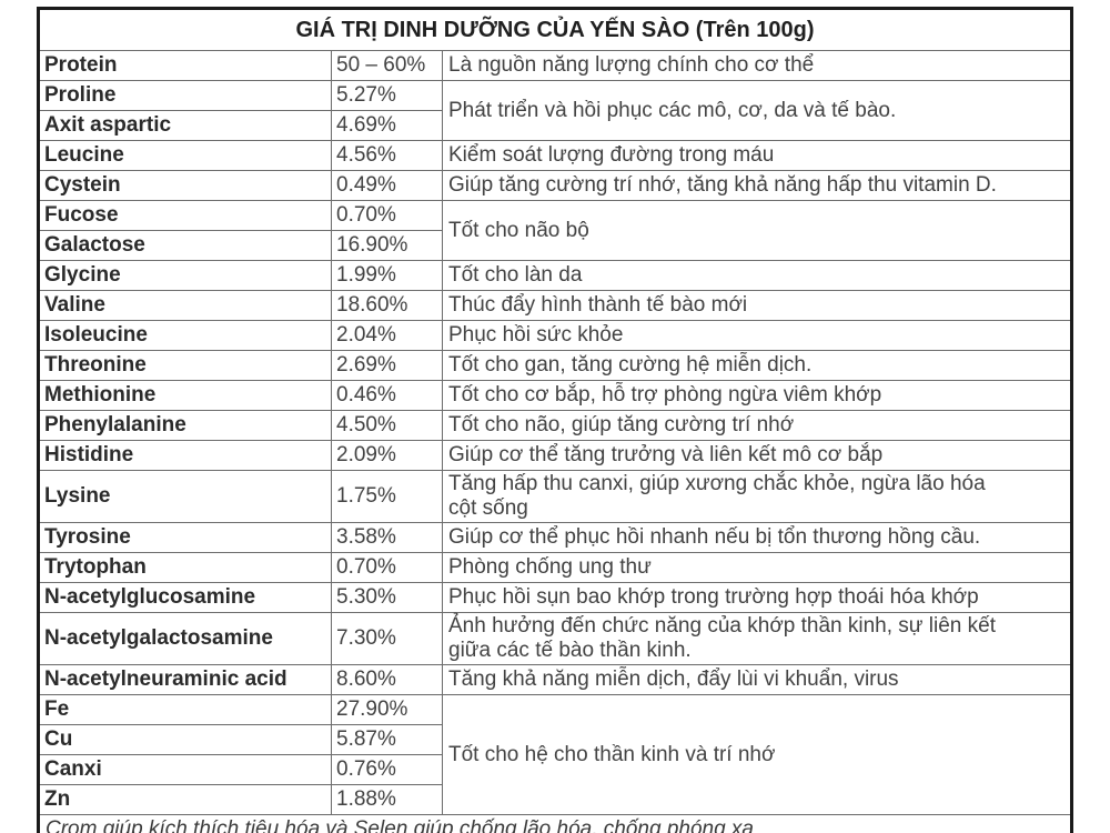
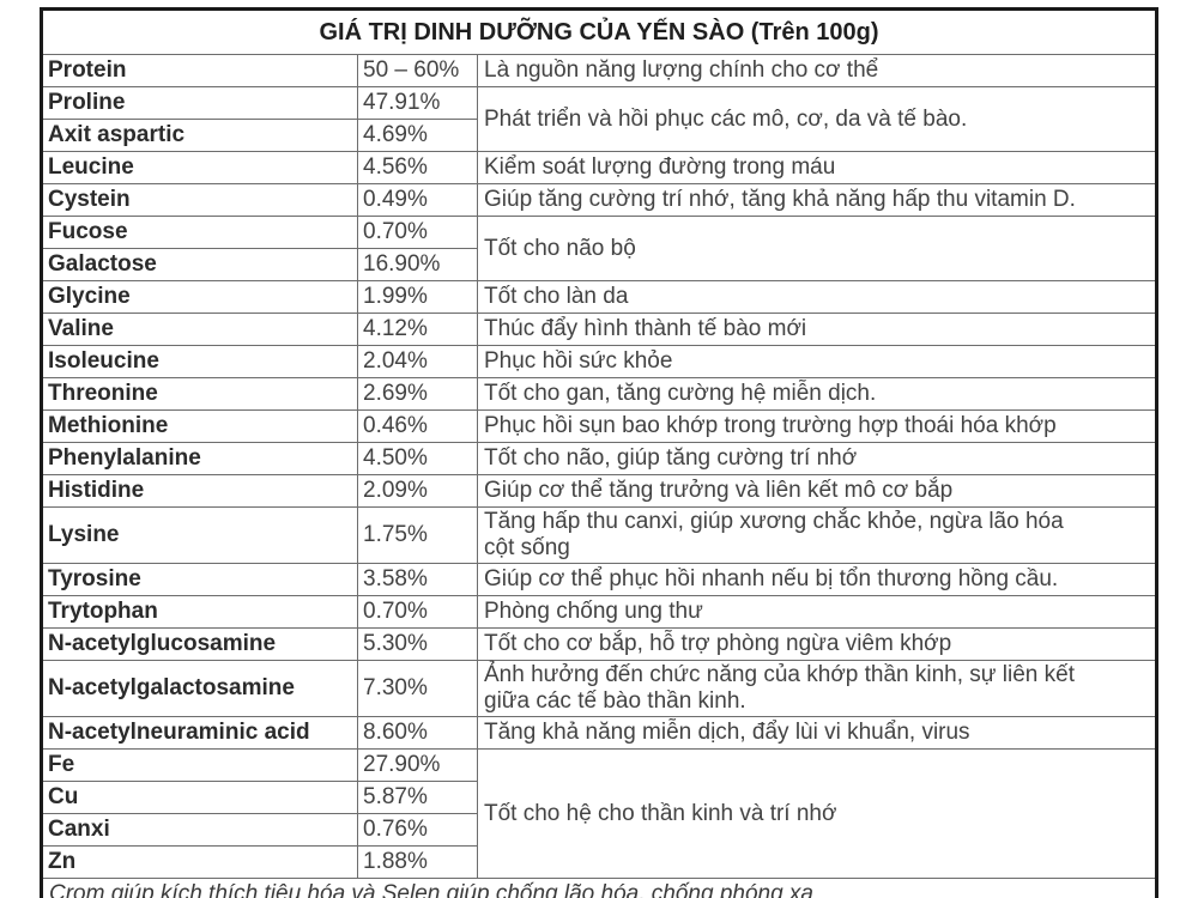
  GIÁ TRỊ DINH DƯỠNG CỦA YẾN SÀO (Trên 100g)
  Protein	50 – 60%	Là nguồn năng lượng chính cho cơ thể
- Proline	5.27%	Phát triển và hồi phục các mô, cơ, da và tế bào.
+ Proline	47.91%	Phát triển và hồi phục các mô, cơ, da và tế bào.
  Axit aspartic	4.69%
  Leucine	4.56%	Kiểm soát lượng đường trong máu
  Cystein	0.49%	Giúp tăng cường trí nhớ, tăng khả năng hấp thu vitamin D.
  Fucose	0.70%	Tốt cho não bộ
  Galactose	16.90%
  Glycine	1.99%	Tốt cho làn da
- Valine	18.60%	Thúc đẩy hình thành tế bào mới
+ Valine	4.12%	Thúc đẩy hình thành tế bào mới
  Isoleucine	2.04%	Phục hồi sức khỏe
  Threonine	2.69%	Tốt cho gan, tăng cường hệ miễn dịch.
- Methionine	0.46%	Tốt cho cơ bắp, hỗ trợ phòng ngừa viêm khớp
+ Methionine	0.46%	Phục hồi sụn bao khớp trong trường hợp thoái hóa khớp
  Phenylalanine	4.50%	Tốt cho não, giúp tăng cường trí nhớ
  Histidine	2.09%	Giúp cơ thể tăng trưởng và liên kết mô cơ bắp
  Lysine	1.75%	Tăng hấp thu canxi, giúp xương chắc khỏe, ngừa lão hóa cột sống
  Tyrosine	3.58%	Giúp cơ thể phục hồi nhanh nếu bị tổn thương hồng cầu.
  Trytophan	0.70%	Phòng chống ung thư
- N-acetylglucosamine	5.30%	Phục hồi sụn bao khớp trong trường hợp thoái hóa khớp
+ N-acetylglucosamine	5.30%	Tốt cho cơ bắp, hỗ trợ phòng ngừa viêm khớp
  N-acetylgalactosamine	7.30%	Ảnh hưởng đến chức năng của khớp thần kinh, sự liên kết giữa các tế bào thần kinh.
  N-acetylneuraminic acid	8.60%	Tăng khả năng miễn dịch, đẩy lùi vi khuẩn, virus
  Fe	27.90%	Tốt cho hệ cho thần kinh và trí nhớ
  Cu	5.87%
  Canxi	0.76%
  Zn	1.88%
  Crom giúp kích thích tiêu hóa và Selen giúp chống lão hóa, chống phóng xạ
